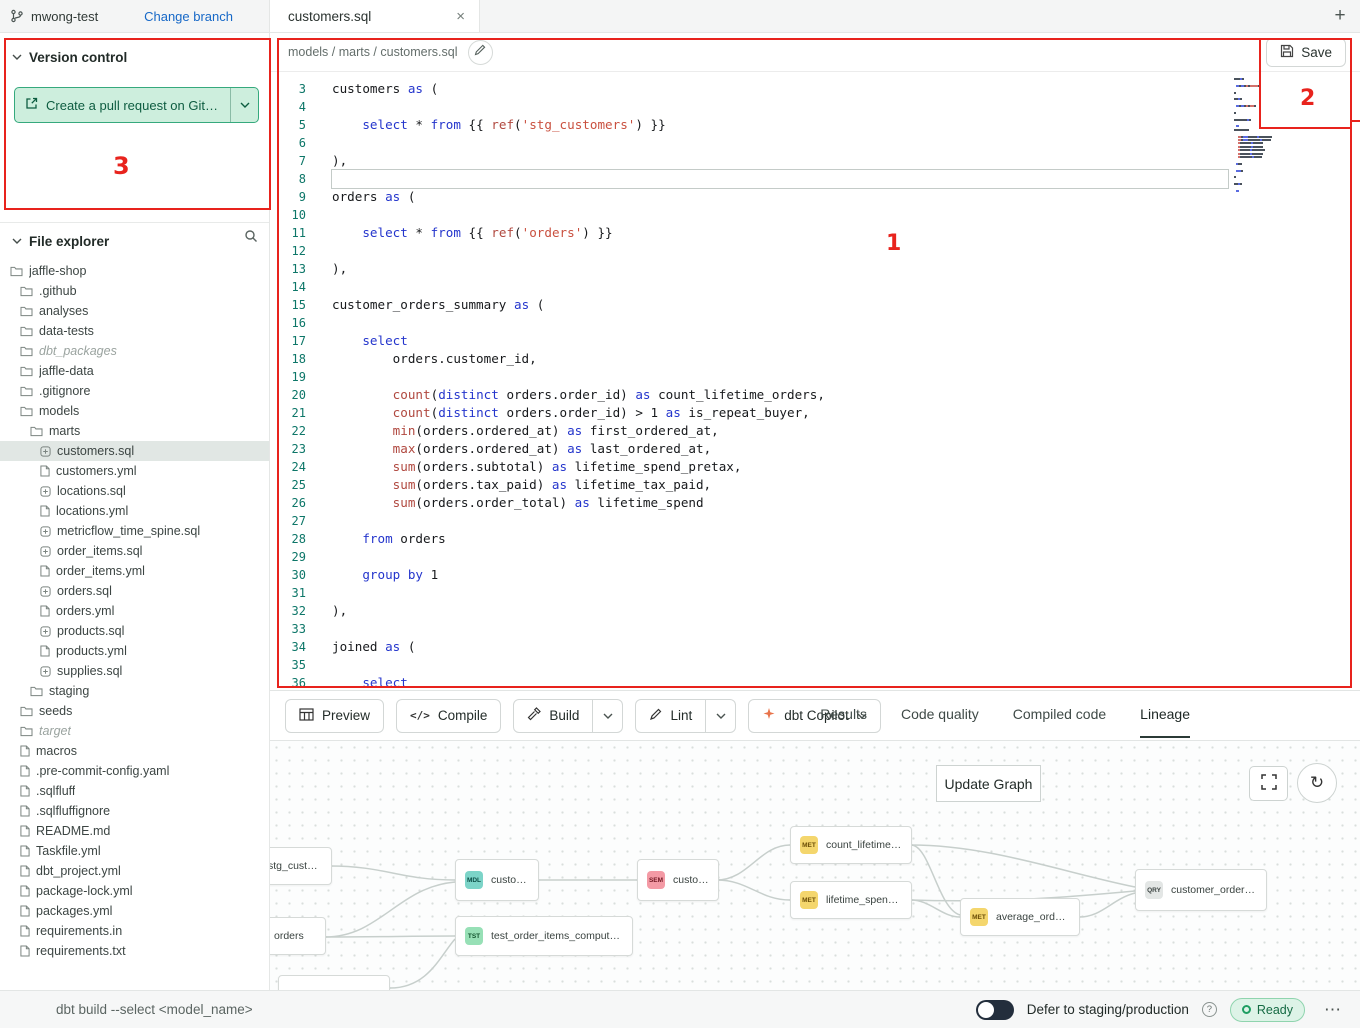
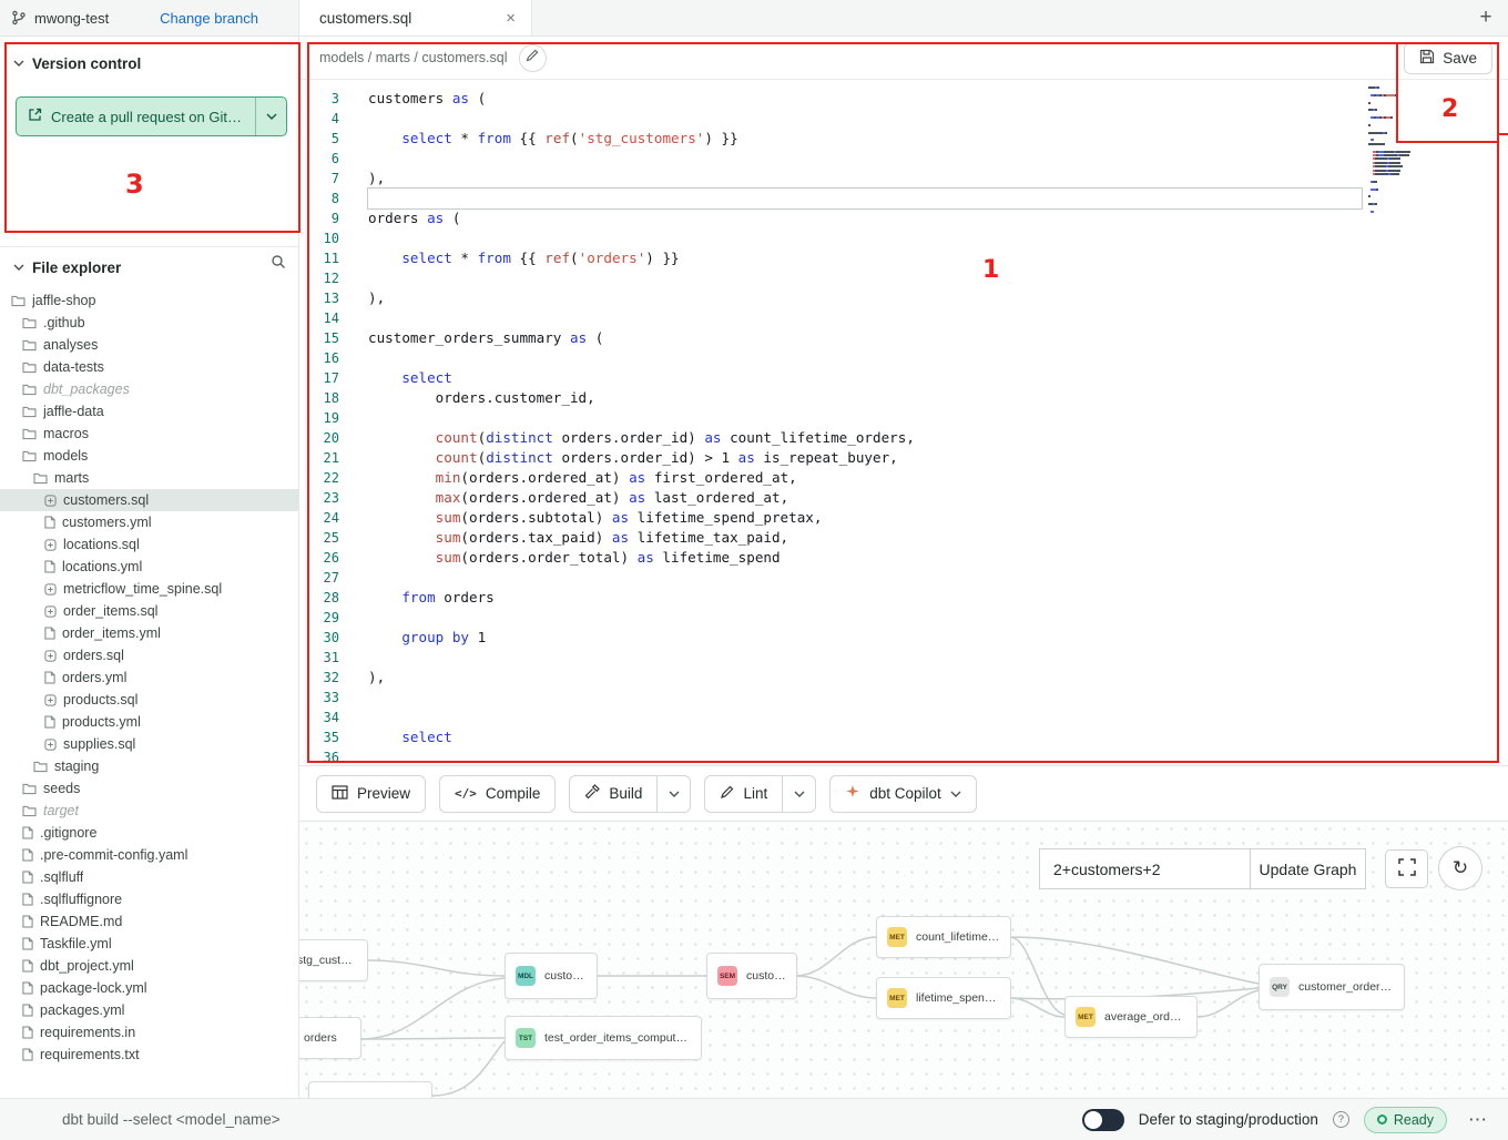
  mwong-test
  Change branch
  customers.sql
  ×
  +
  Version control
  Create a pull request on Git…
  File explorer
  jaffle-shop
  .github
  analyses
  data-tests
  dbt_packages
  jaffle-data
- .gitignore
+ macros
  models
  marts
  customers.sql
  customers.yml
  locations.sql
  locations.yml
  metricflow_time_spine.sql
  order_items.sql
  order_items.yml
  orders.sql
  orders.yml
  products.sql
  products.yml
  supplies.sql
  staging
  seeds
  target
- macros
+ .gitignore
  .pre-commit-config.yaml
  .sqlfluff
  .sqlfluffignore
  README.md
  Taskfile.yml
  dbt_project.yml
  package-lock.yml
  packages.yml
  requirements.in
  requirements.txt
  models / marts / customers.sql
  Save
  3
  4
  5
  6
  7
  8
  9
  10
  11
  12
  13
  14
  15
  16
  17
  18
  19
  20
  21
  22
  23
  24
  25
  26
  27
  28
  29
  30
  31
  32
  33
  34
  35
  36
  customers as (
  select * from {{ ref('stg_customers') }}
  ),
  orders as (
  select * from {{ ref('orders') }}
  ),
  customer_orders_summary as (
  select
  orders.customer_id,
  count(distinct orders.order_id) as count_lifetime_orders,
  count(distinct orders.order_id) > 1 as is_repeat_buyer,
  min(orders.ordered_at) as first_ordered_at,
  max(orders.ordered_at) as last_ordered_at,
  sum(orders.subtotal) as lifetime_spend_pretax,
  sum(orders.tax_paid) as lifetime_tax_paid,
  sum(orders.order_total) as lifetime_spend
  from orders
  group by 1
  ),
- joined as (
  select
  Preview
  </>
  Compile
  Build
  Lint
  dbt Copilot
- Results
- Code quality
- Compiled code
- Lineage
  stg_custom
  orders
  custome
  test_order_items_compute_t
  count_lifetime_o
  lifetime_spend_
  average_order_
  customer_order_m
+ 2+customers+2
  Update Graph
  ↻
  dbt build --select <model_name>
  Defer to staging/production
  ?
  Ready
  ⋯
  1
  2
  3
